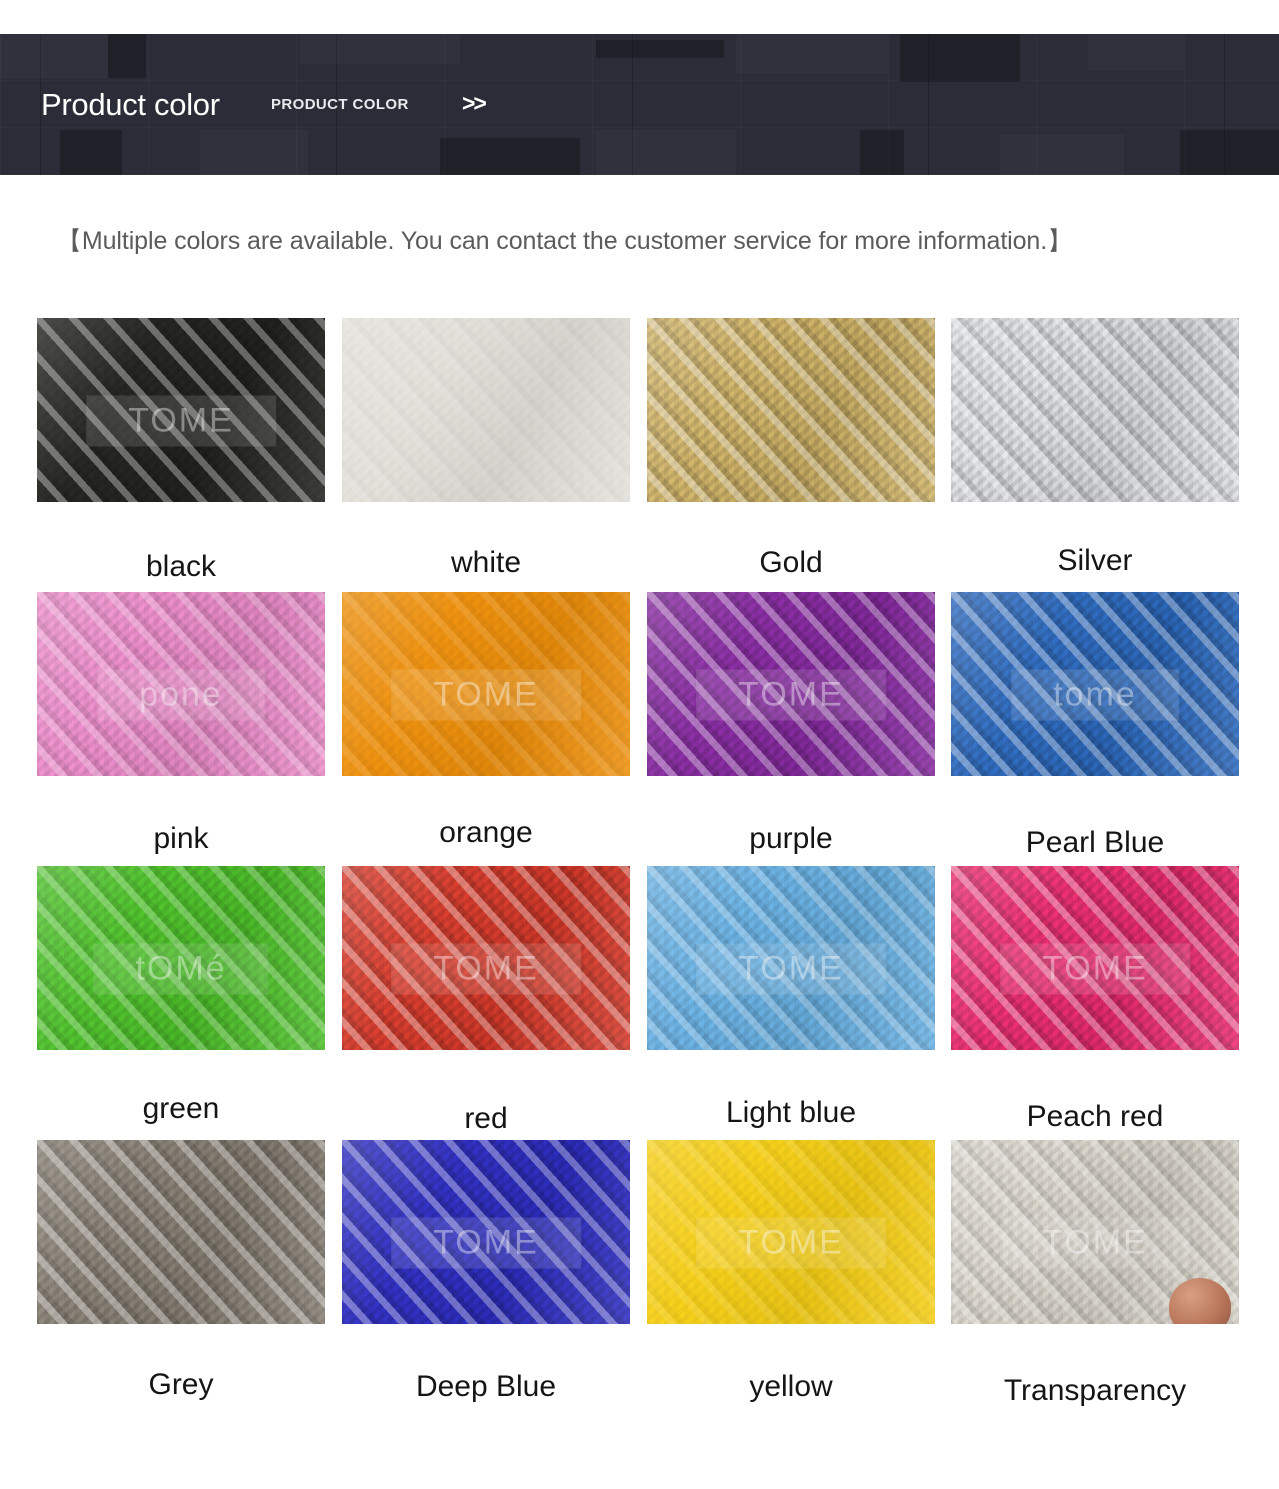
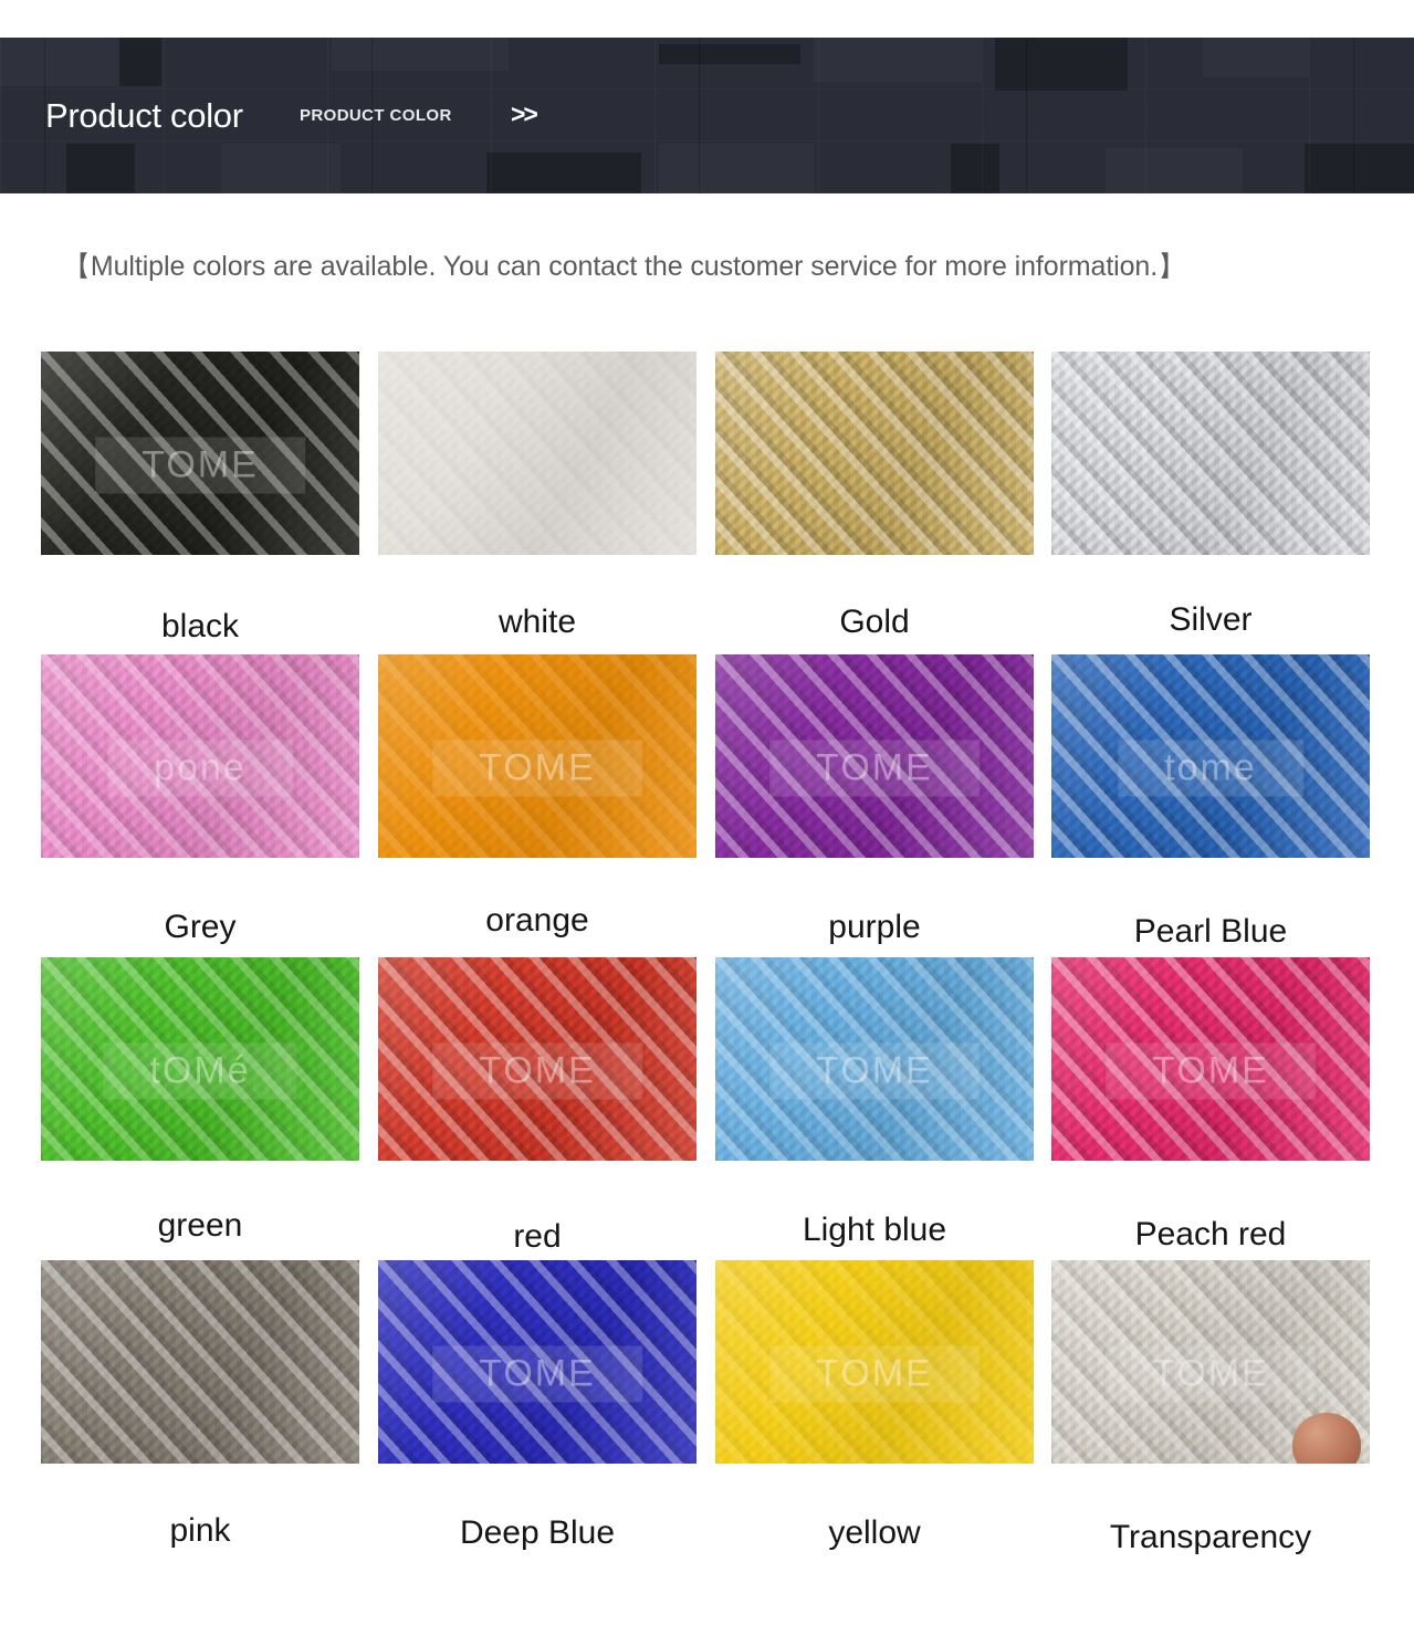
  Product color
  PRODUCT COLOR
  >>
  【Multiple colors are available. You can contact the customer service for more information.】
  TOME
  black
  white
  Gold
  Silver
  pone
- pink
+ Grey
  TOME
  orange
  TOME
  purple
  tome
  Pearl Blue
  tOMé
  green
  TOME
  red
  TOME
  Light blue
  TOME
  Peach red
- Grey
+ pink
  TOME
  Deep Blue
  TOME
  yellow
  TOME
  Transparency
